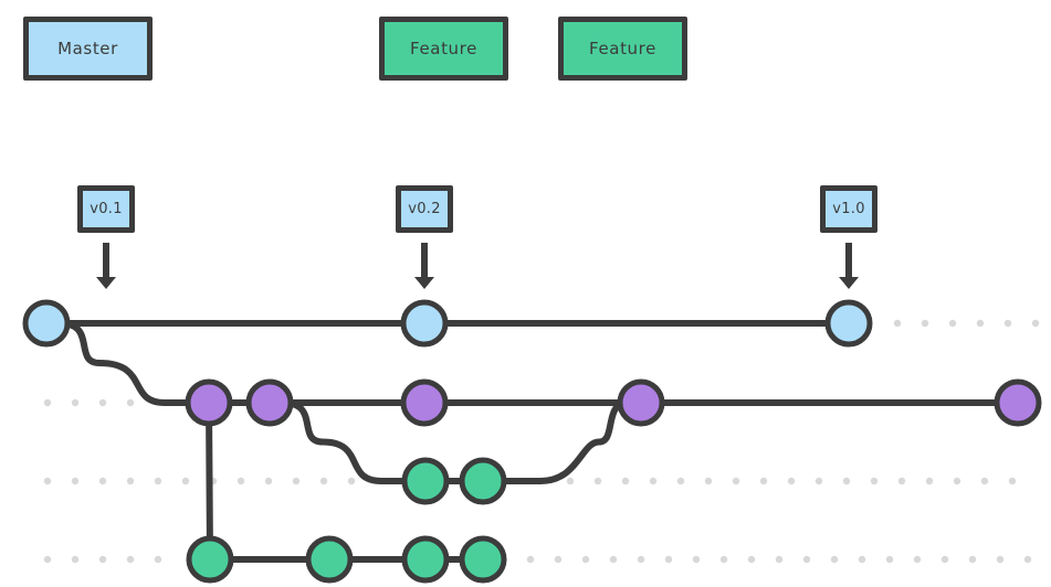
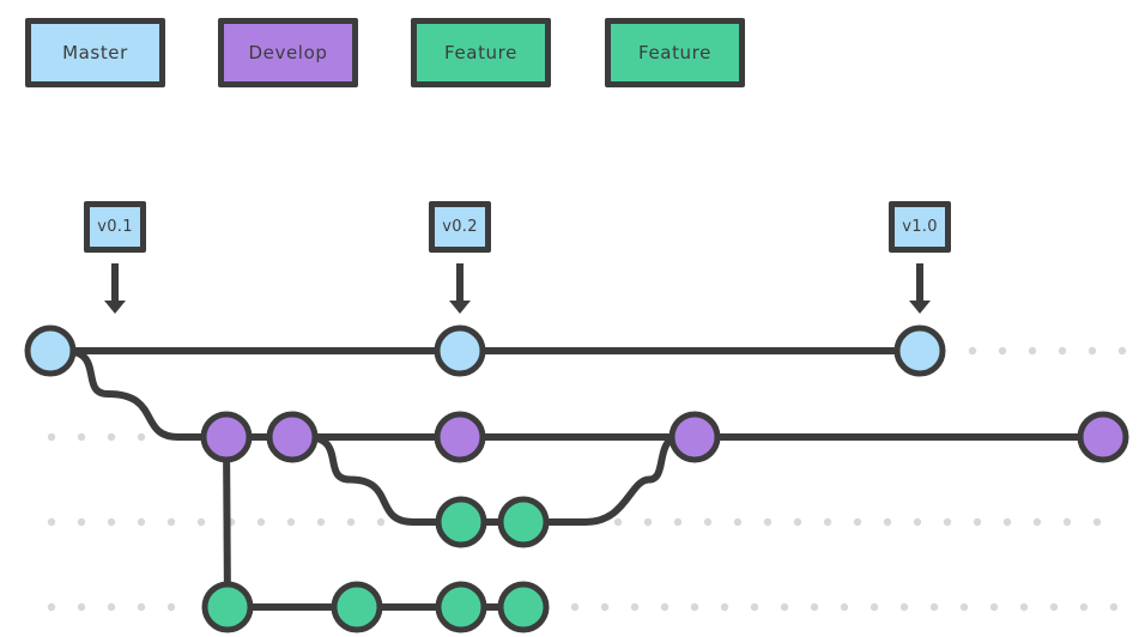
  Master
+ Develop
  Feature
  Feature
  v0.1
  v0.2
  v1.0
